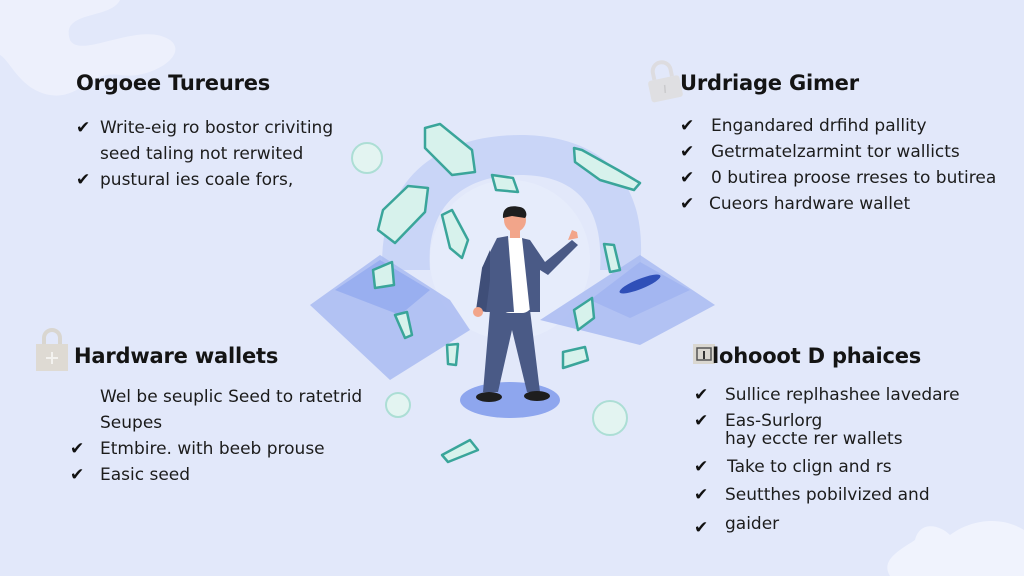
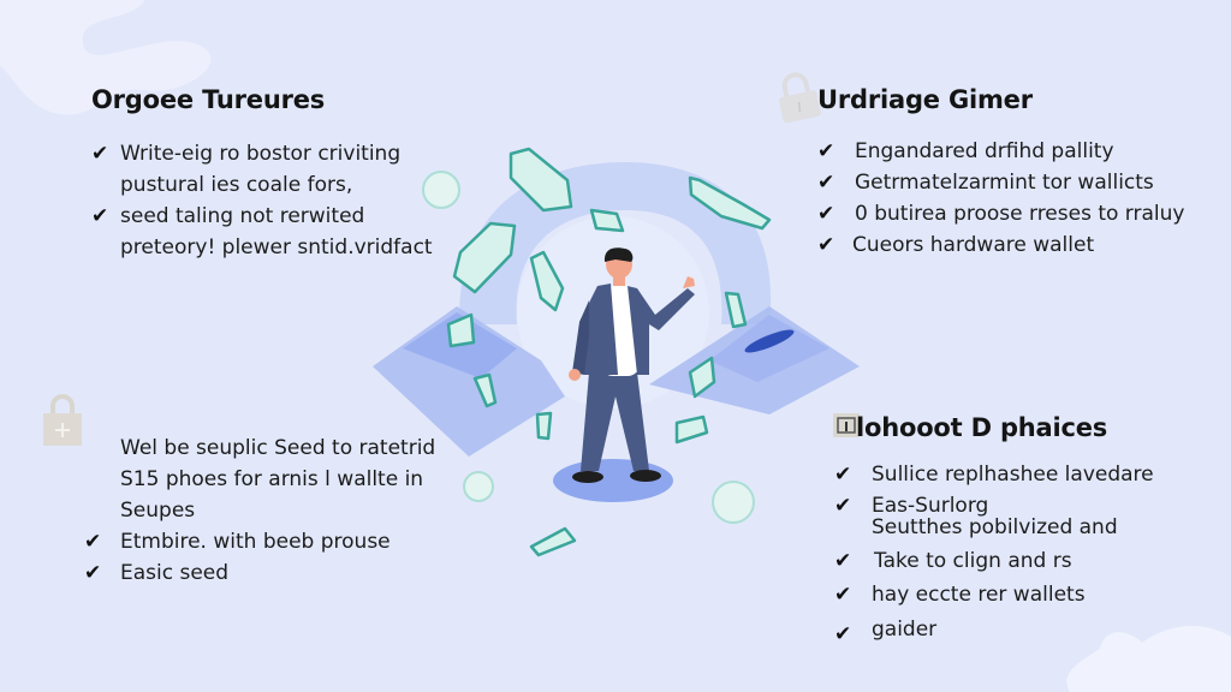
  Orgoee Tureures
  ✔
  Write-eig ro bostor criviting
- seed taling not rerwited
+ pustural ies coale fors,
  ✔
- pustural ies coale fors,
+ seed taling not rerwited
+ preteory! plewer sntid.vridfact
  Urdriage Gimer
  ✔
  Engandared drfihd pallity
  ✔
  Getrmatelzarmint tor wallicts
  ✔
- 0 butirea proose rreses to butirea
+ 0 butirea proose rreses to rraluy
  ✔
  Cueors hardware wallet
- Hardware wallets
  Wel be seuplic Seed to ratetrid
+ S15 phoes for arnis l wallte in
  Seupes
  ✔
  Etmbire. with beeb prouse
  ✔
  Easic seed
  lohooot D phaices
  ✔
  Sullice replhashee lavedare
  ✔
  Eas-Surlorg
- hay eccte rer wallets
+ Seutthes pobilvized and
  ✔
  Take to clign and rs
  ✔
- Seutthes pobilvized and
+ hay eccte rer wallets
  ✔
  gaider
